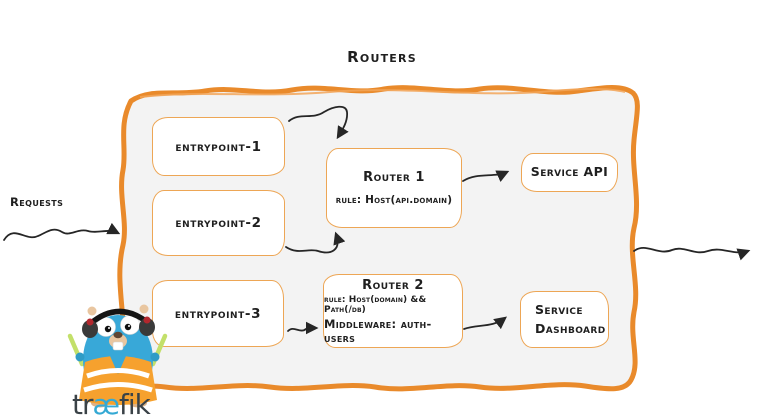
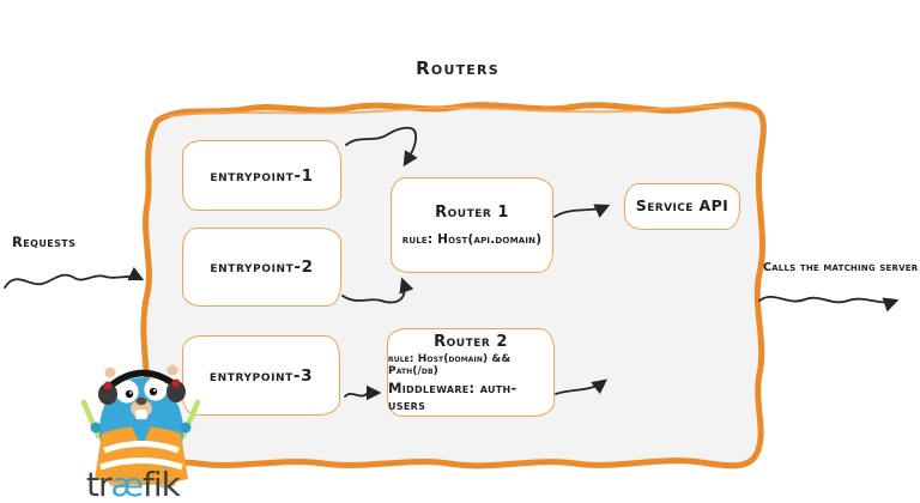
  Routers
  Requests
+ Calls the matching server
  entrypoint-1
  entrypoint-2
  entrypoint-3
  Router 1
  rule: Host(api.domain)
  Router 2
  rule: Host(domain) && Path(/db)
  Middleware: auth-users
  Service API
- Service Dashboard
  træfik
